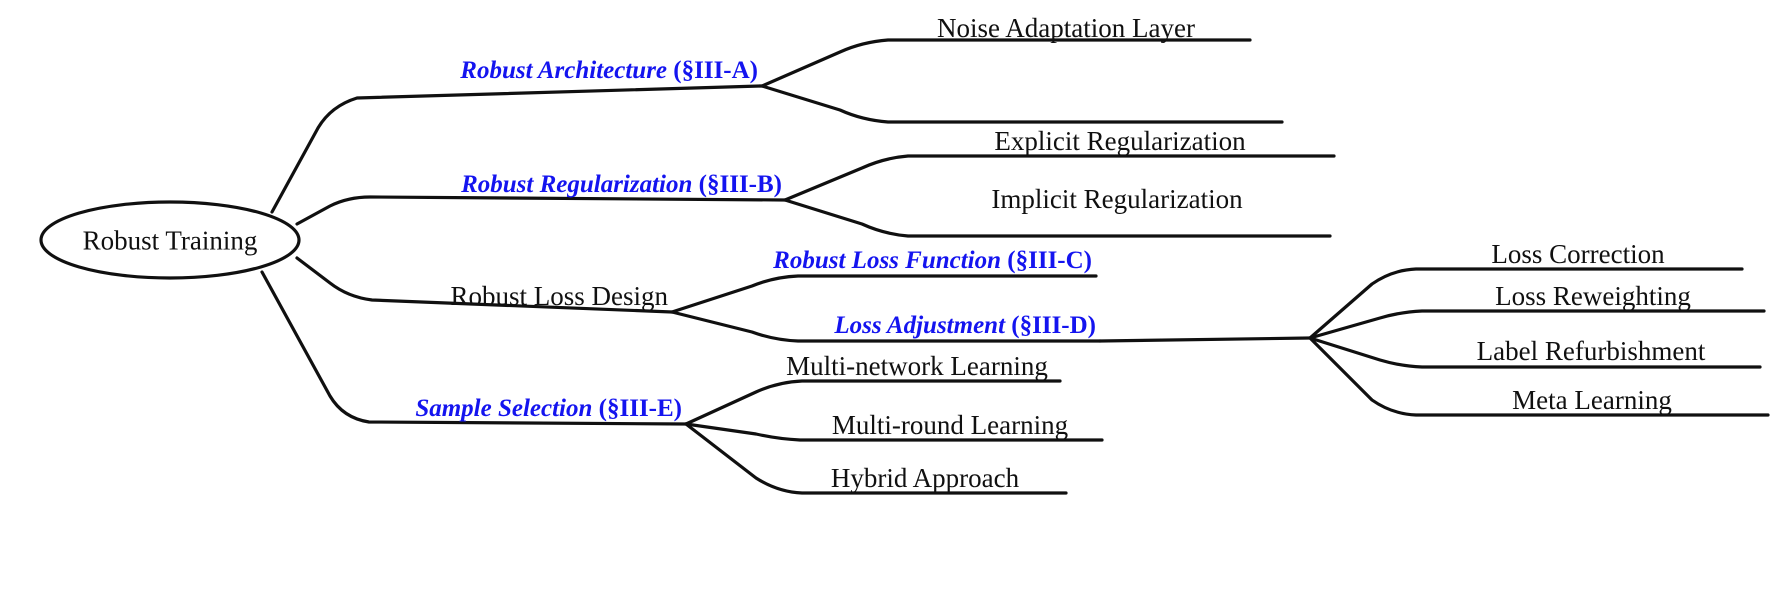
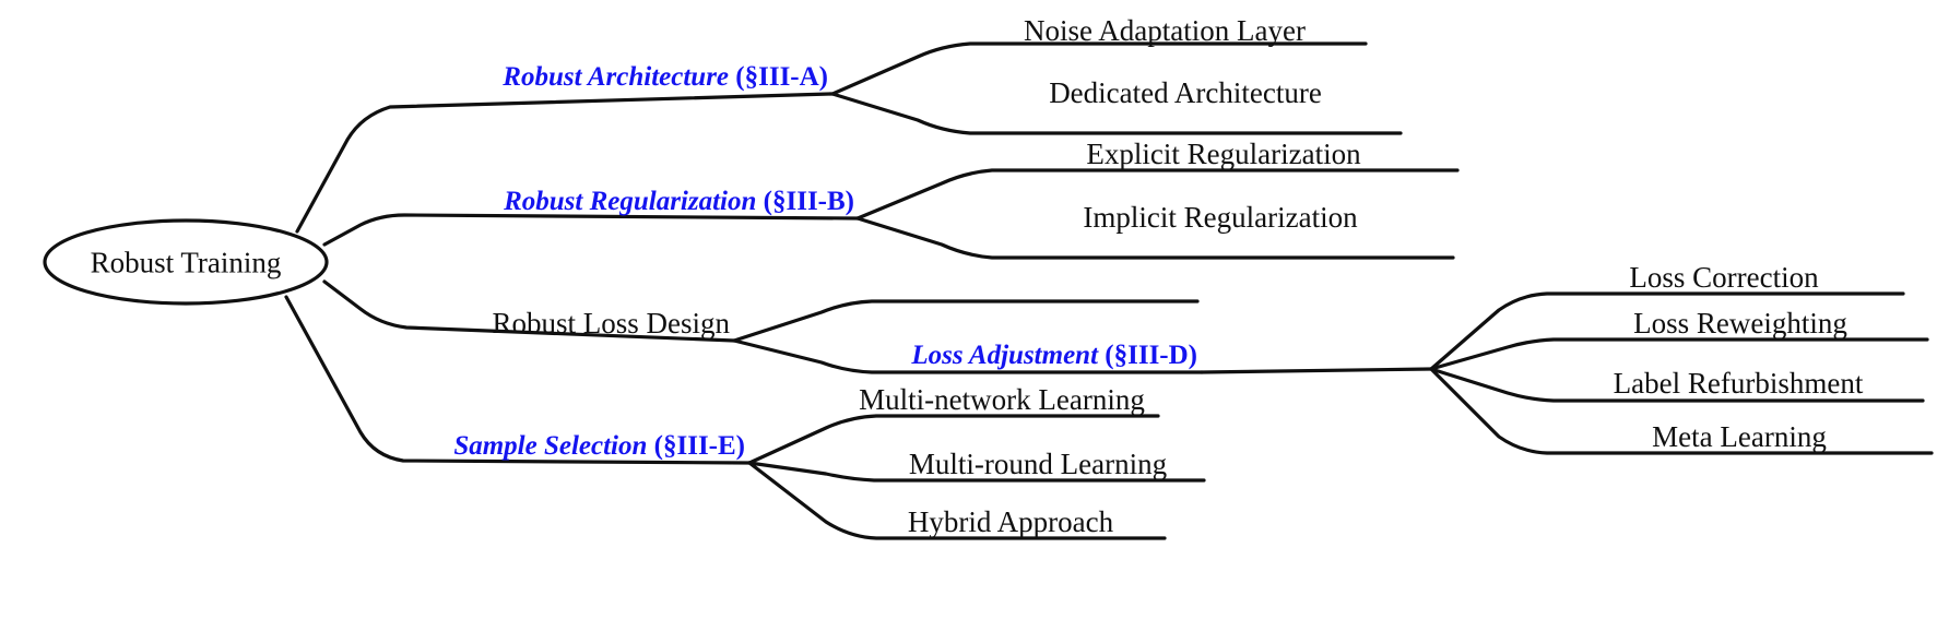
  Robust Training
  Robust Architecture (§III-A)
  Noise Adaptation Layer
+ Dedicated Architecture
  Robust Regularization (§III-B)
  Explicit Regularization
  Implicit Regularization
  Robust Loss Design
- Robust Loss Function (§III-C)
  Loss Adjustment (§III-D)
  Loss Correction
  Loss Reweighting
  Label Refurbishment
  Meta Learning
  Sample Selection (§III-E)
  Multi-network Learning
  Multi-round Learning
  Hybrid Approach
